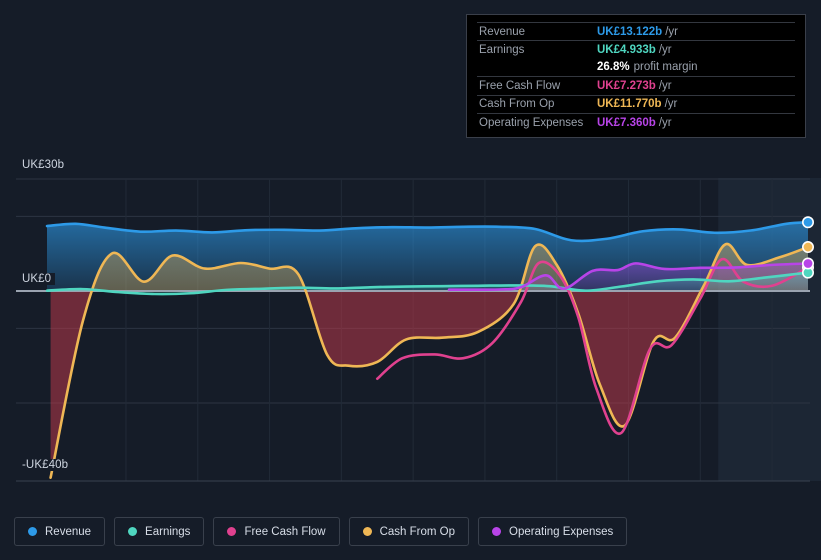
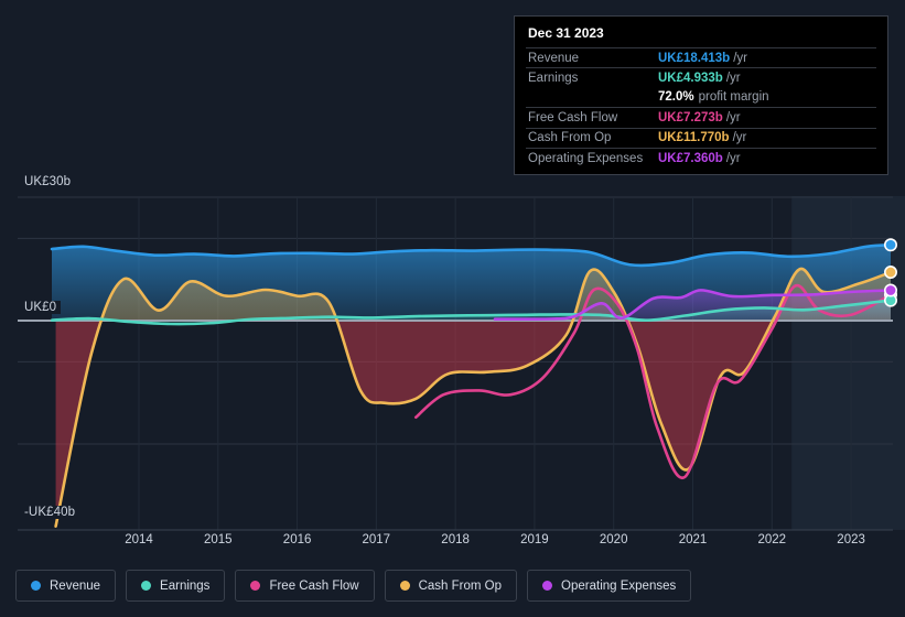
  UK£30b
  UK£0
  -UK£40b
+ 2014
+ 2015
+ 2016
+ 2017
+ 2018
+ 2019
+ 2020
+ 2021
+ 2022
+ 2023
+ Dec 31 2023
  Revenue
- UK£13.122b
+ UK£18.413b
  /yr
  Earnings
  UK£4.933b
  /yr
- 26.8%
+ 72.0%
  profit margin
  Free Cash Flow
  UK£7.273b
  /yr
  Cash From Op
  UK£11.770b
  /yr
  Operating Expenses
  UK£7.360b
  /yr
  Revenue
  Earnings
  Free Cash Flow
  Cash From Op
  Operating Expenses
